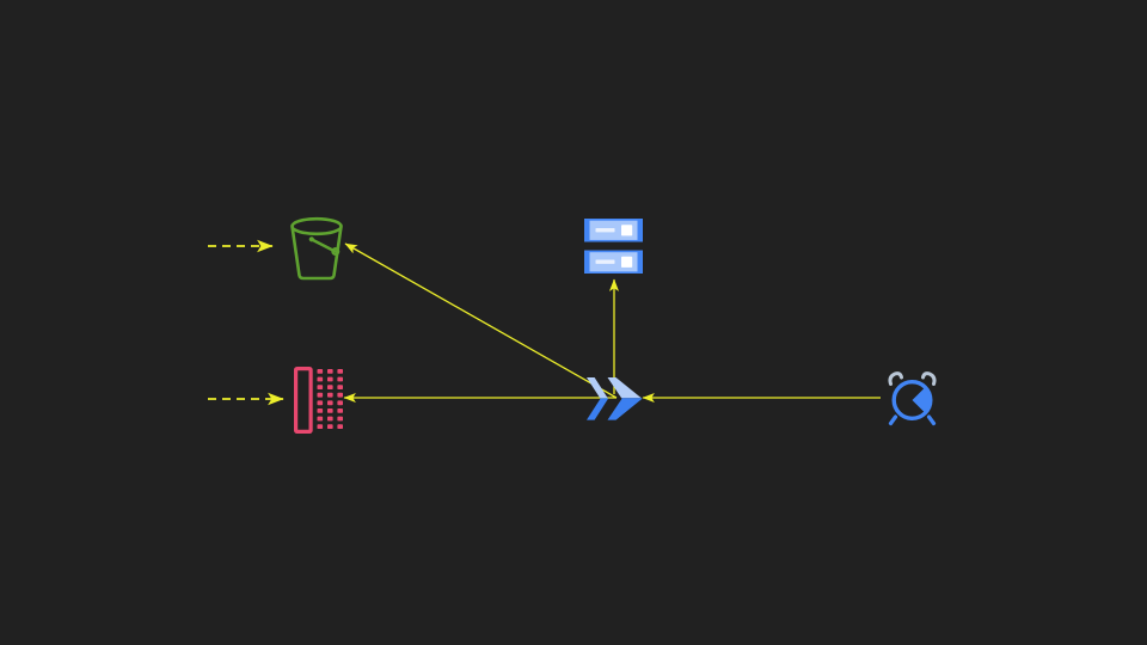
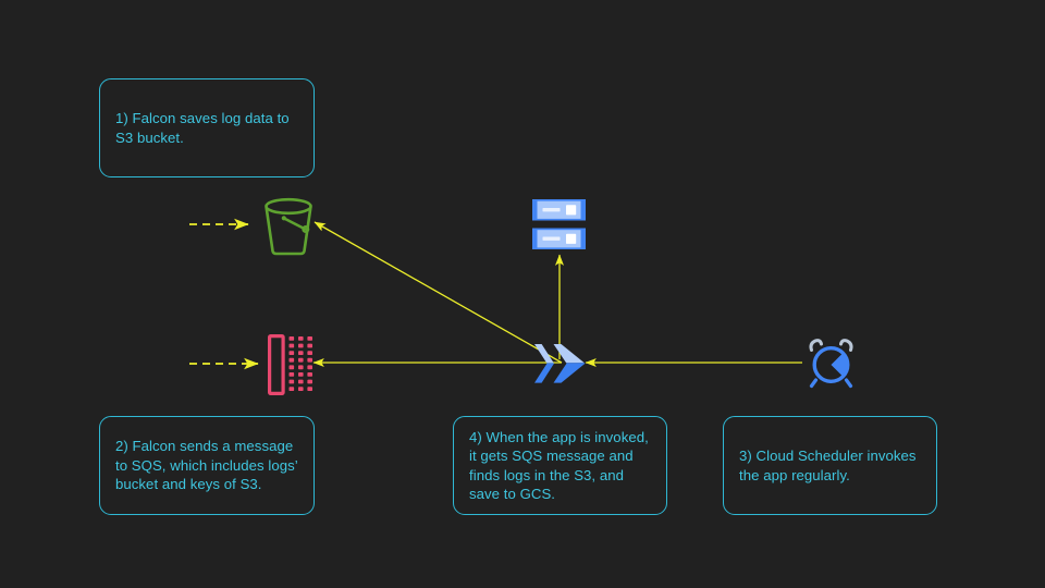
+ 1) Falcon saves log data to
+ S3 bucket.
+ 2) Falcon sends a message
+ to SQS, which includes logs’
+ bucket and keys of S3.
+ 4) When the app is invoked,
+ it gets SQS message and
+ finds logs in the S3, and
+ save to GCS.
+ 3) Cloud Scheduler invokes
+ the app regularly.
